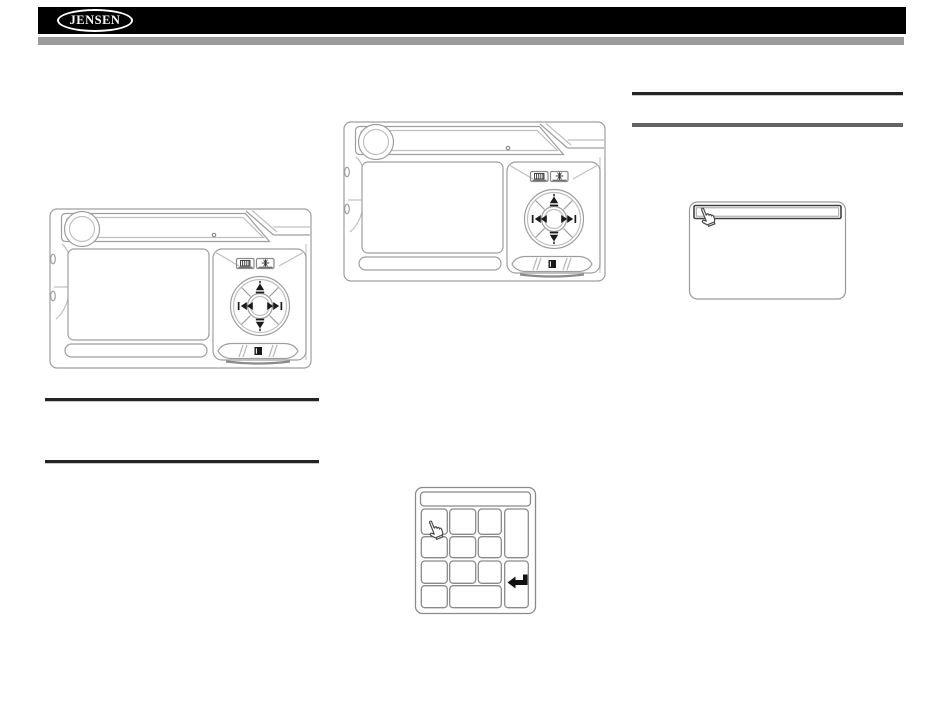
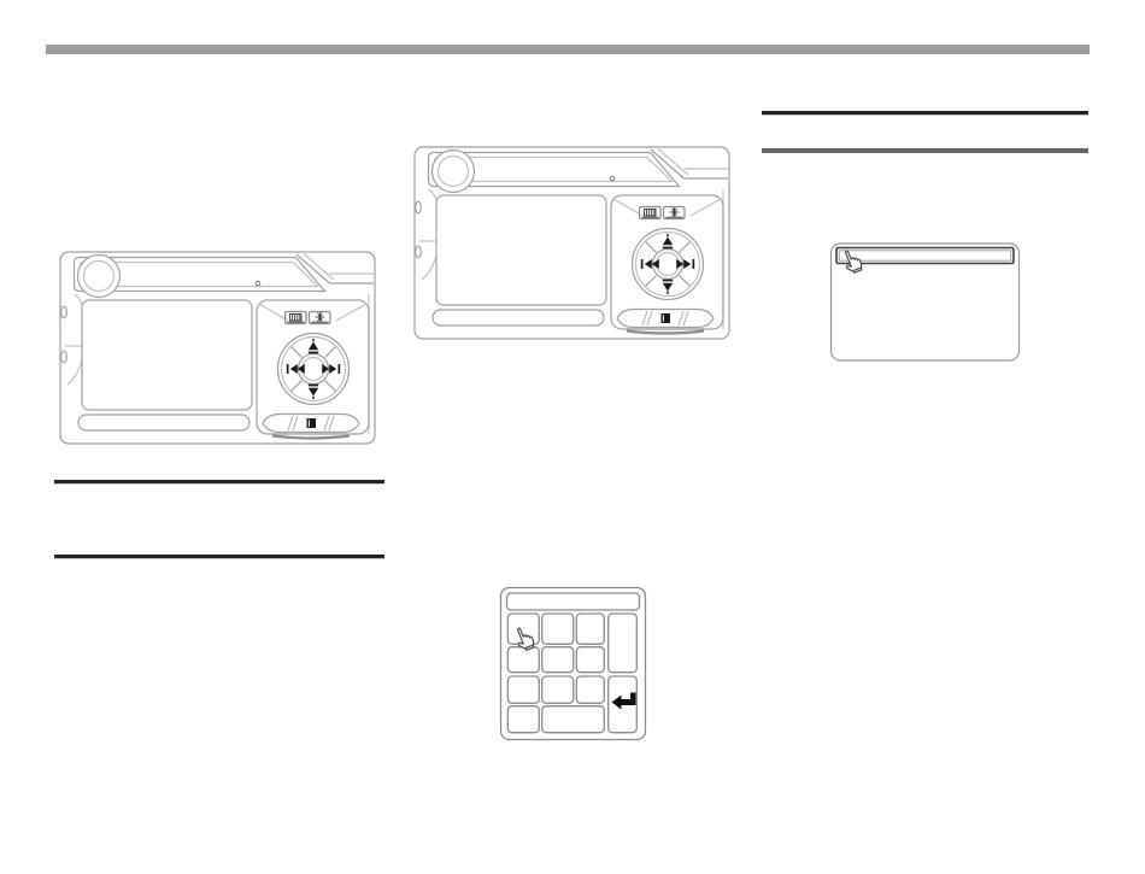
- JENSEN
